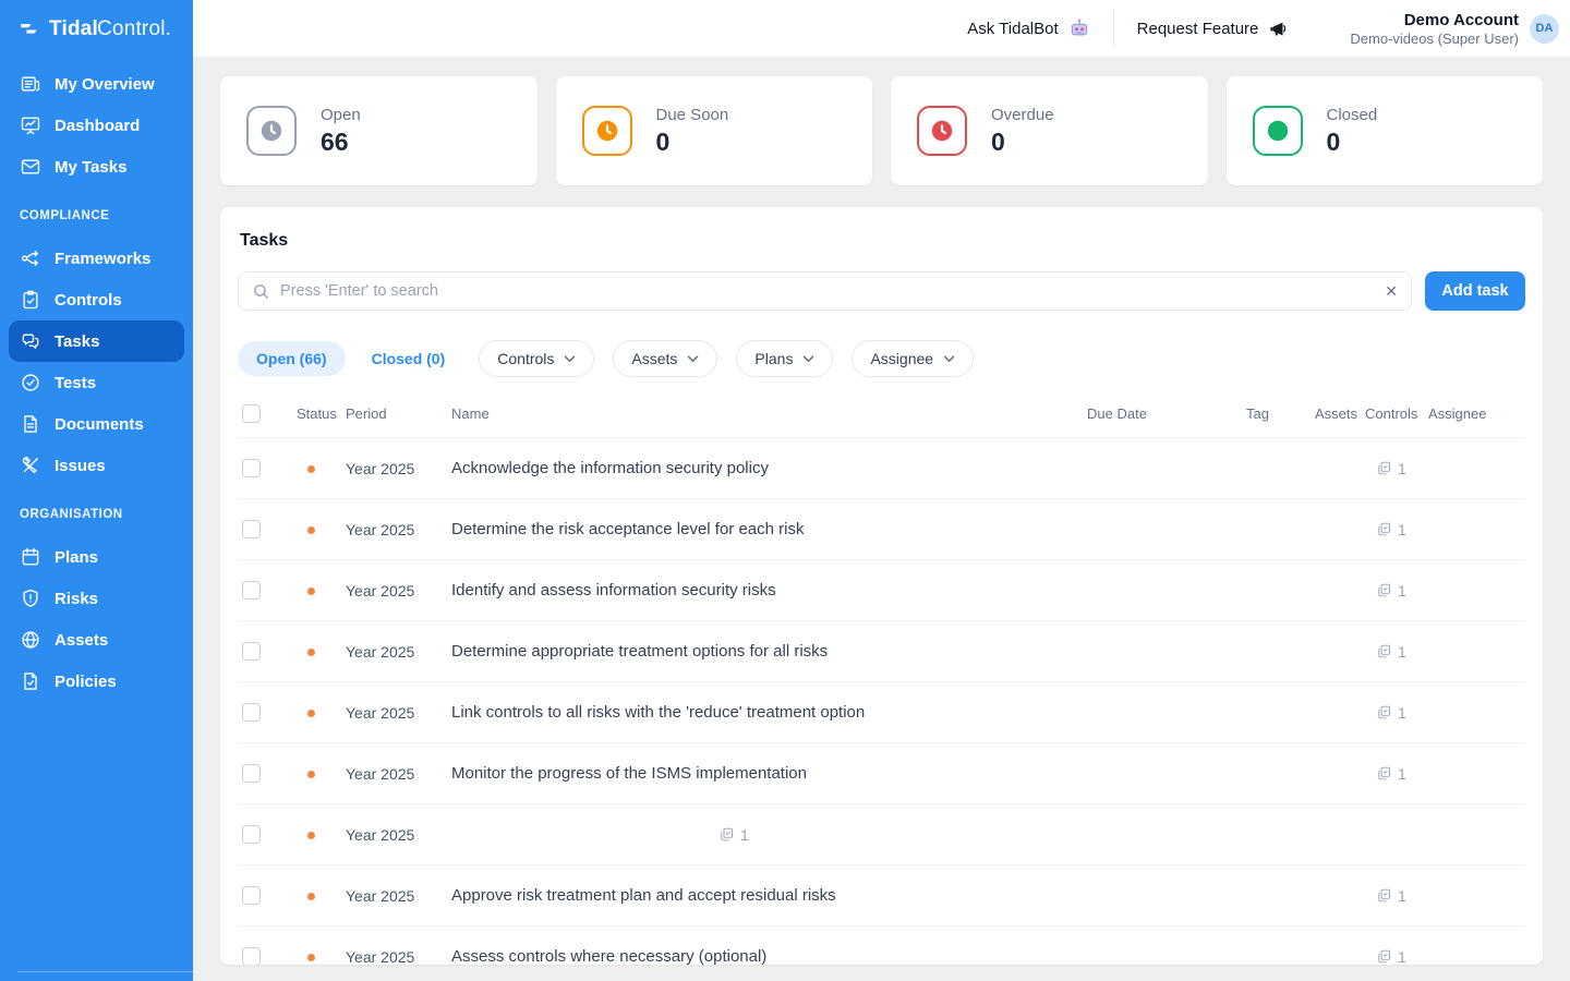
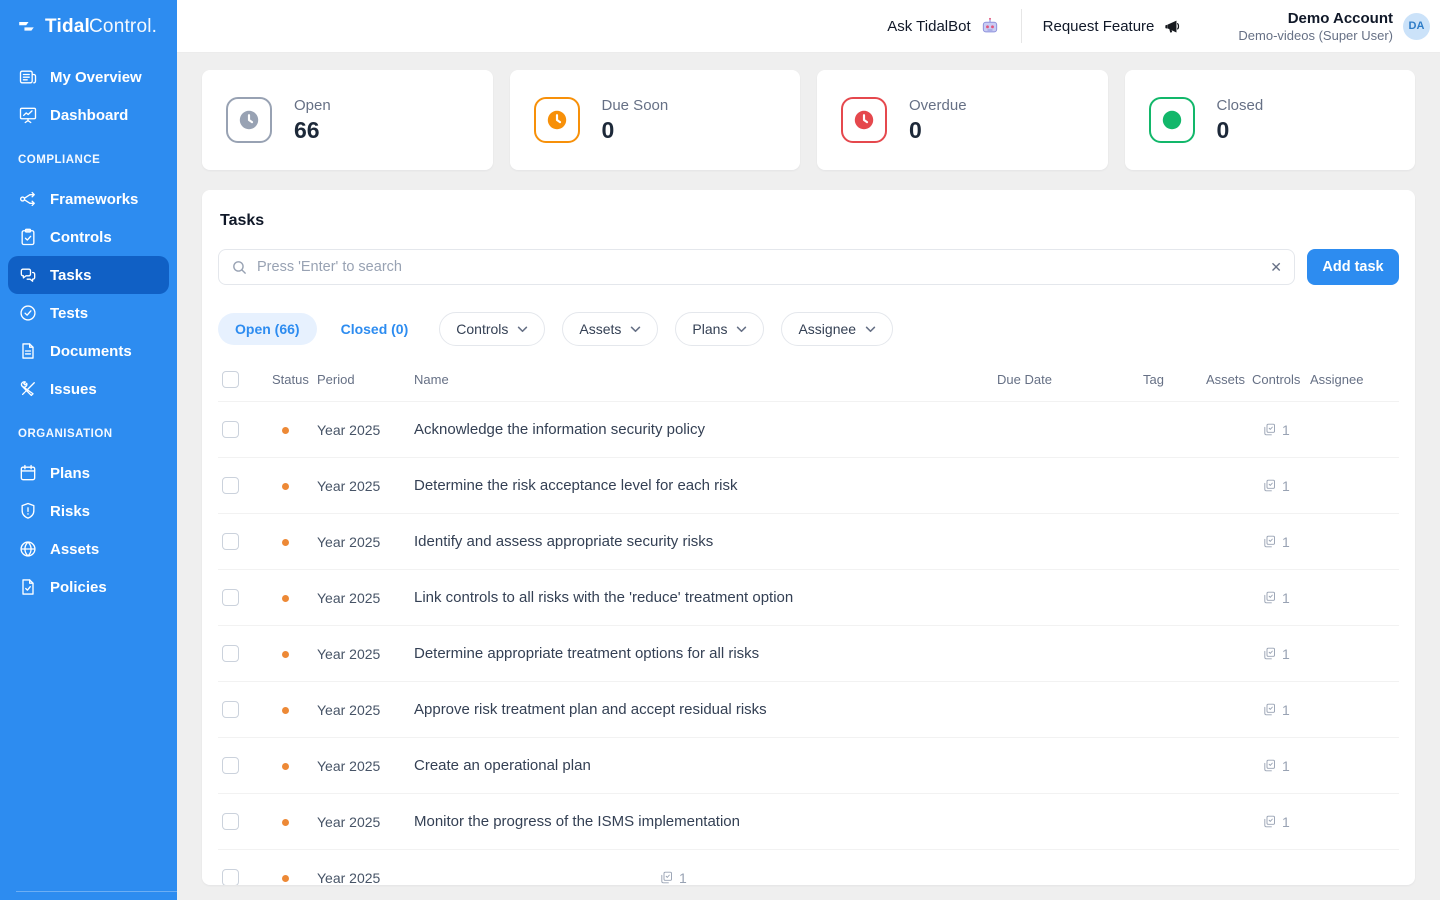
  TidalControl.
  My Overview
  Dashboard
- My Tasks
  COMPLIANCE
  Frameworks
  Controls
  Tasks
  Tests
  Documents
  Issues
  ORGANISATION
  Plans
  Risks
  Assets
  Policies
  Ask TidalBot
  Request Feature
  Demo Account
  Demo-videos (Super User)
  DA
  Open
  66
  Due Soon
  0
  Overdue
  0
  Closed
  0
  Tasks
  Press 'Enter' to search
  ✕
  Add task
  Open (66)
  Closed (0)
  Controls
  Assets
  Plans
  Assignee
  Status
  Period
  Name
  Due Date
  Tag
  Assets
  Controls
  Assignee
  Year 2025
  Acknowledge the information security policy
  1
  Year 2025
  Determine the risk acceptance level for each risk
  1
  Year 2025
- Identify and assess information security risks
+ Identify and assess appropriate security risks
  1
  Year 2025
- Determine appropriate treatment options for all risks
+ Link controls to all risks with the 'reduce' treatment option
  1
  Year 2025
- Link controls to all risks with the 'reduce' treatment option
+ Determine appropriate treatment options for all risks
  1
  Year 2025
- Monitor the progress of the ISMS implementation
+ Approve risk treatment plan and accept residual risks
  1
  Year 2025
+ Create an operational plan
  1
  Year 2025
- Approve risk treatment plan and accept residual risks
+ Monitor the progress of the ISMS implementation
  1
  Year 2025
- Assess controls where necessary (optional)
  1
